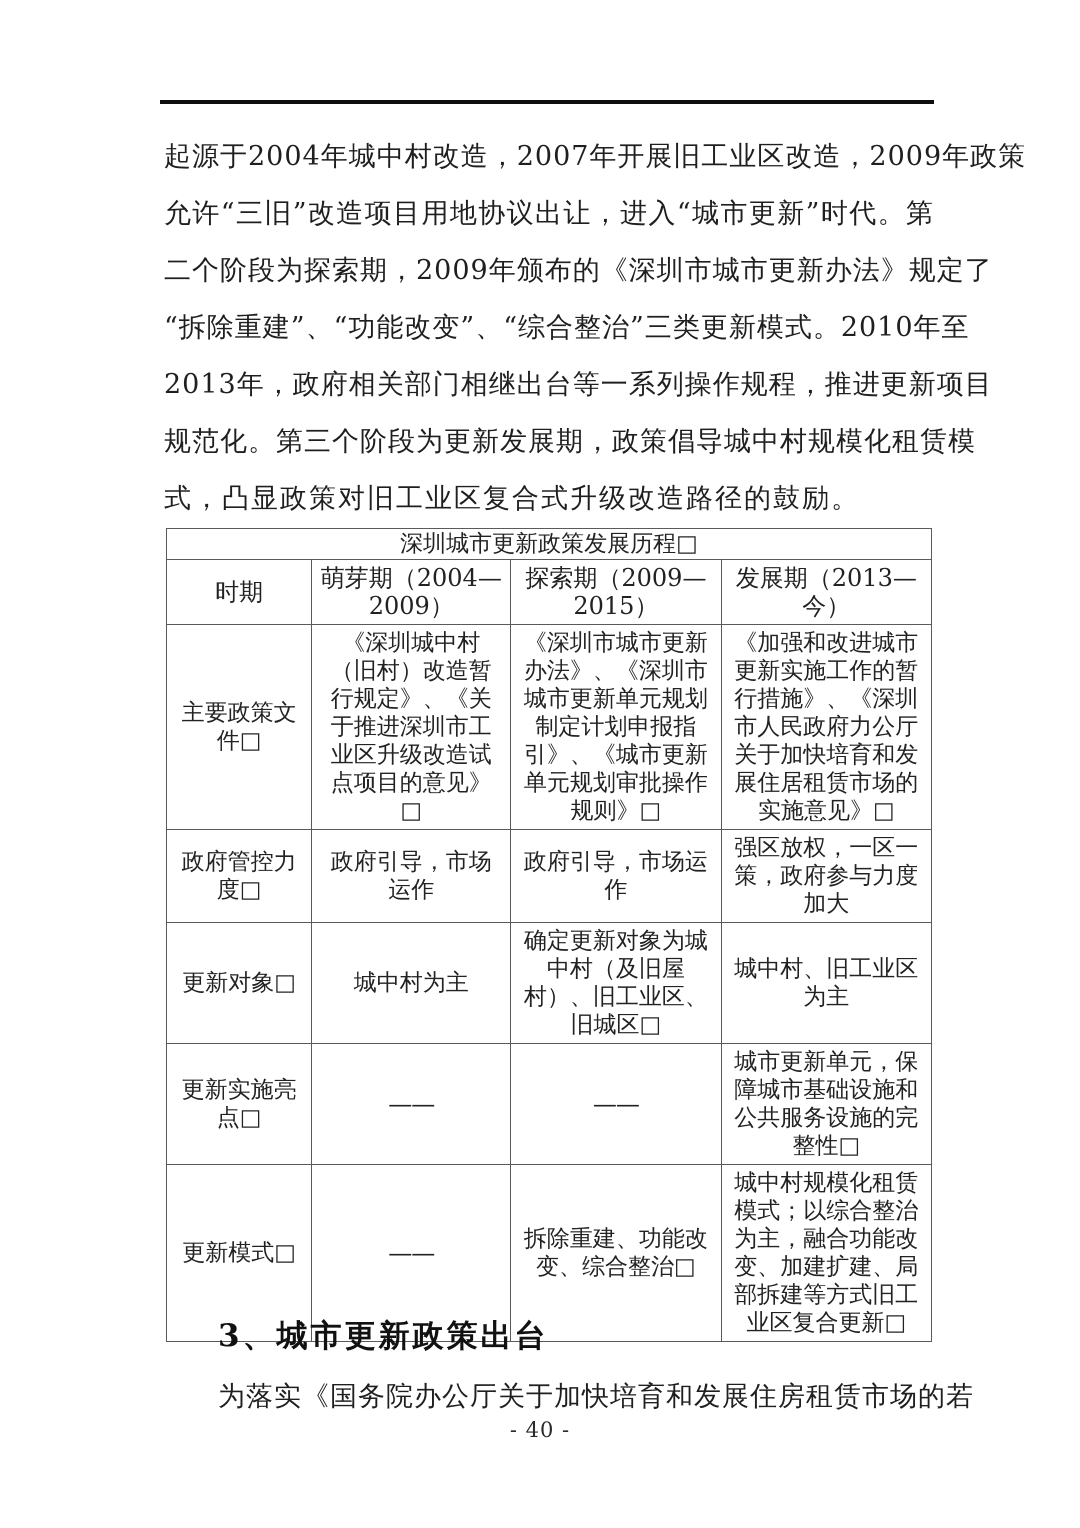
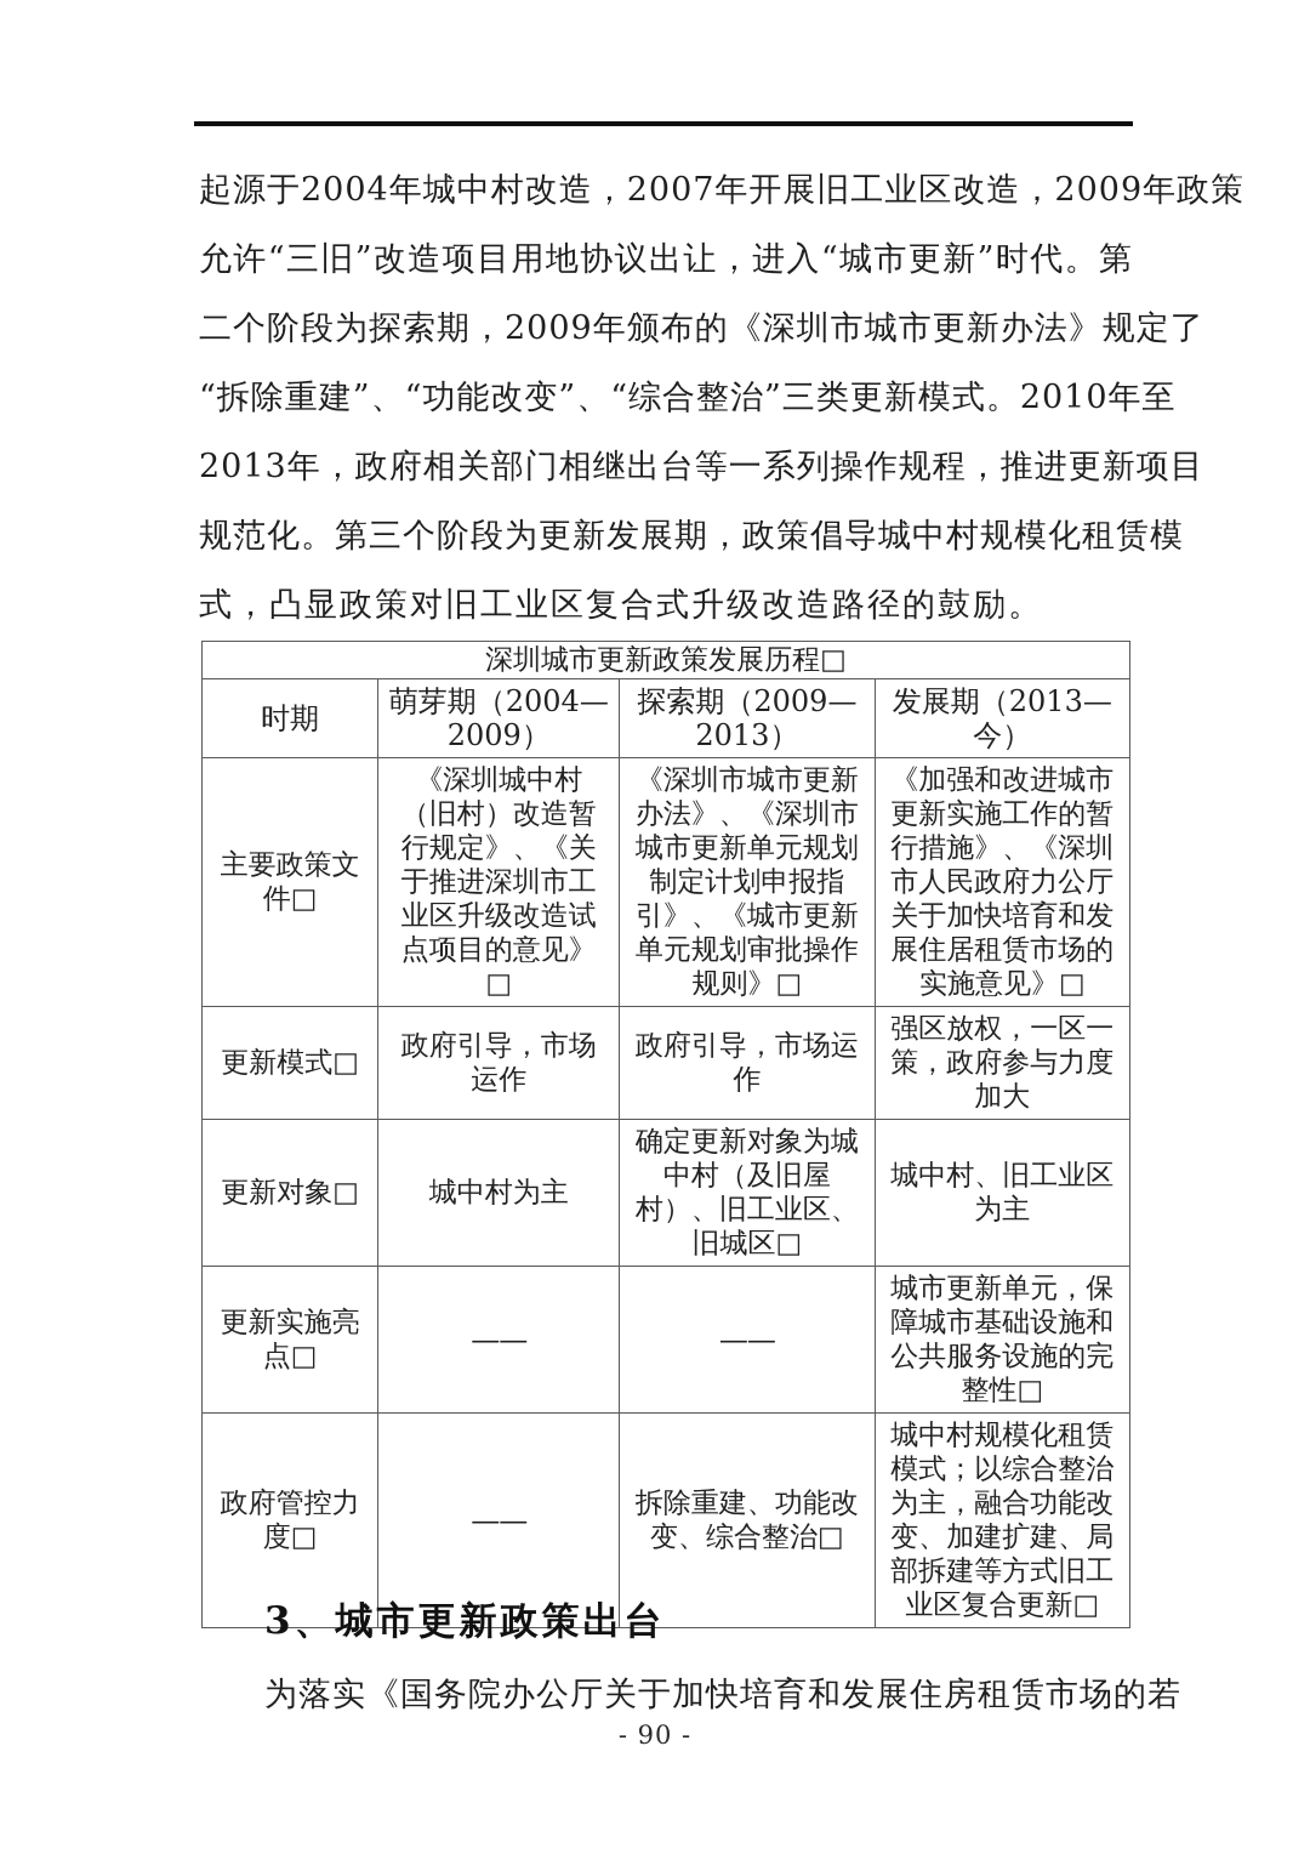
  起源于2004年城中村改造，2007年开展旧工业区改造，2009年政策
  允许“三旧”改造项目用地协议出让，进入“城市更新”时代。第
  二个阶段为探索期，2009年颁布的《深圳市城市更新办法》规定了
  “拆除重建”、“功能改变”、“综合整治”三类更新模式。2010年至
  2013年，政府相关部门相继出台等一系列操作规程，推进更新项目
  规范化。第三个阶段为更新发展期，政策倡导城中村规模化租赁模
  式，凸显政策对旧工业区复合式升级改造路径的鼓励。
  深圳城市更新政策发展历程□
- 时期	萌芽期（2004—2009）	探索期（2009—2015）	发展期（2013—今）
+ 时期	萌芽期（2004—2009）	探索期（2009—2013）	发展期（2013—今）
  主要政策文件□	《深圳城中村（旧村）改造暂行规定》、《关于推进深圳市工业区升级改造试点项目的意见》□	《深圳市城市更新办法》、《深圳市城市更新单元规划制定计划申报指引》、《城市更新单元规划审批操作规则》□	《加强和改进城市更新实施工作的暂行措施》、《深圳市人民政府力公厅关于加快培育和发展住居租赁市场的实施意见》□
- 政府管控力度□	政府引导，市场运作	政府引导，市场运作	强区放权，一区一策，政府参与力度加大
+ 更新模式□	政府引导，市场运作	政府引导，市场运作	强区放权，一区一策，政府参与力度加大
  更新对象□	城中村为主	确定更新对象为城中村（及旧屋村）、旧工业区、旧城区□	城中村、旧工业区为主
  更新实施亮点□	——	——	城市更新单元，保障城市基础设施和公共服务设施的完整性□
- 更新模式□	——	拆除重建、功能改变、综合整治□	城中村规模化租赁模式；以综合整治为主，融合功能改变、加建扩建、局部拆建等方式旧工业区复合更新□
+ 政府管控力度□	——	拆除重建、功能改变、综合整治□	城中村规模化租赁模式；以综合整治为主，融合功能改变、加建扩建、局部拆建等方式旧工业区复合更新□
  3、城市更新政策出台
  为落实《国务院办公厅关于加快培育和发展住房租赁市场的若
- - 40 -
+ - 90 -
